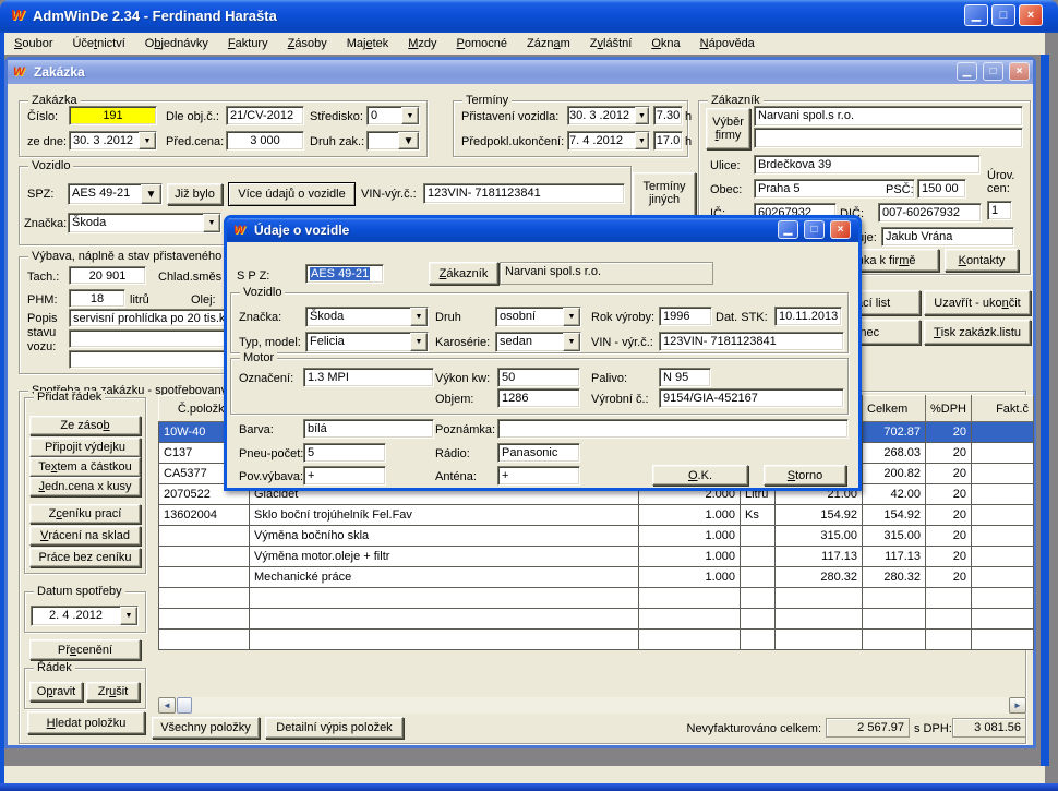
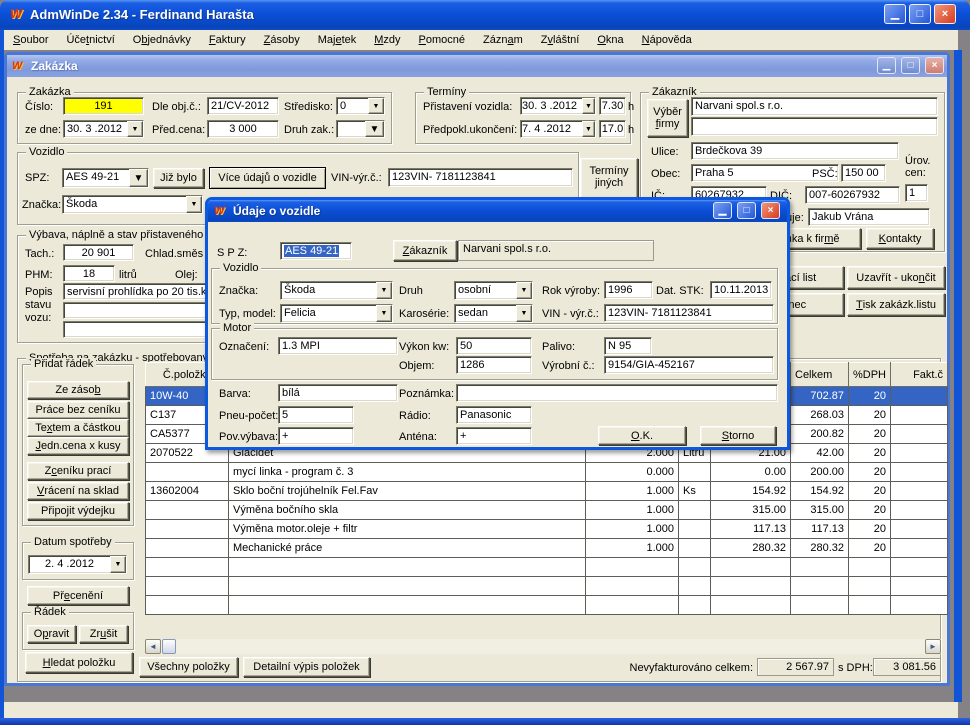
  W
  AdmWinDe 2.34 - Ferdinand Harašta
  ▁
  □
  ×
  Soubor Účetnictví Objednávky Faktury Zásoby Majetek Mzdy Pomocné Záznam Zvláštní Okna Nápověda
  W
  Zakázka
  ▁
  □
  ×
  Zakázka
  Číslo:
  191
  ze dne:
  30. 3 .2012
  Dle obj.č.:
  21/CV-2012
  Před.cena:
  3 000
  Středisko:
  0
  Druh zak.:
  ▼
  Termíny
  Přistavení vozidla:
  30. 3 .2012
  7.30
  h
  Předpokl.ukončení:
  7. 4 .2012
  17.0
  h
  Zákazník
  Výběr
  firmy
  Narvani spol.s r.o.
  Ulice:
  Brdečkova 39
  Úrov.
  cen:
  Obec:
  Praha 5
  PSČ:
  150 00
  IČ:
  60267932
  DIČ:
  007-60267932
  1
  Jakub Vrána
  m
  ě
  K
  ontakty
  Uzavřít - uko
  n
  čit
  T
  isk zakázk.listu
  Vozidlo
  SPZ:
  AES 49-21
  ▼
  Již bylo
  Více údajů o vozidle
  VIN-výr.č.:
  123VIN- 7181123841
  Značka:
  Škoda
  Termíny
  jiných
  Výbava, náplně a stav přistaveného
  Tach.:
  20 901
  Chlad.směs
  PHM:
  18
  litrů
  Olej:
  Popis
  stavu
  vozu:
  servisní prohlídka po 20 tis.k
  Přidat řádek
  Ze záso
  b
- Připojit výdejku
+ Práce bez ceníku
  Te
  x
  tem a částkou
  J
  edn.cena x kusy
  Z
  c
  eníku prací
  V
  rácení na sklad
- Práce bez ceníku
+ Připojit výdejku
  Datum spotřeby
  2. 4 .2012
  Př
  e
  cenění
  Řádek
  O
  p
  ravit
  Zr
  u
  šit
  H
  ledat položku
  Č.položk					Celkem	%DPH	Fakt.č
  10W-40					702.87	20
  C137					268.03	20
  CA5377					200.82	20
  2070522	Glacidet	2.000	Litrů	21.00	42.00	20
+ 	mycí linka - program č. 3	0.000		0.00	200.00	20
  13602004	Sklo boční trojúhelník Fel.Fav	1.000	Ks	154.92	154.92	20
  	Výměna bočního skla	1.000		315.00	315.00	20
  	Výměna motor.oleje + filtr	1.000		117.13	117.13	20
  	Mechanické práce	1.000		280.32	280.32	20
  ◄
  ►
  Všechny položky
  Detailní výpis položek
  Nevyfakturováno celkem:
  2 567.97
  s DPH:
  3 081.56
  W
  Údaje o vozidle
  ▁
  □
  ×
  S P Z:
  AES 49-21
  Z
  ákazník
  Narvani spol.s r.o.
  Vozidlo
  Značka:
  Škoda
  Druh
  osobní
  Rok výroby:
  1996
  Dat. STK:
  10.11.2013
  Typ, model:
  Felicia
  Karosérie:
  sedan
  VIN - výr.č.:
  123VIN- 7181123841
  Motor
  Označení:
  1.3 MPI
  Výkon kw:
  50
  Palivo:
  N 95
  Objem:
  1286
  Výrobní č.:
  9154/GIA-452167
  Barva:
  bílá
  Poznámka:
  Pneu-počet:
  5
  Rádio:
  Panasonic
  Pov.výbava:
  +
  Anténa:
  +
  O
  .K.
  S
  torno
